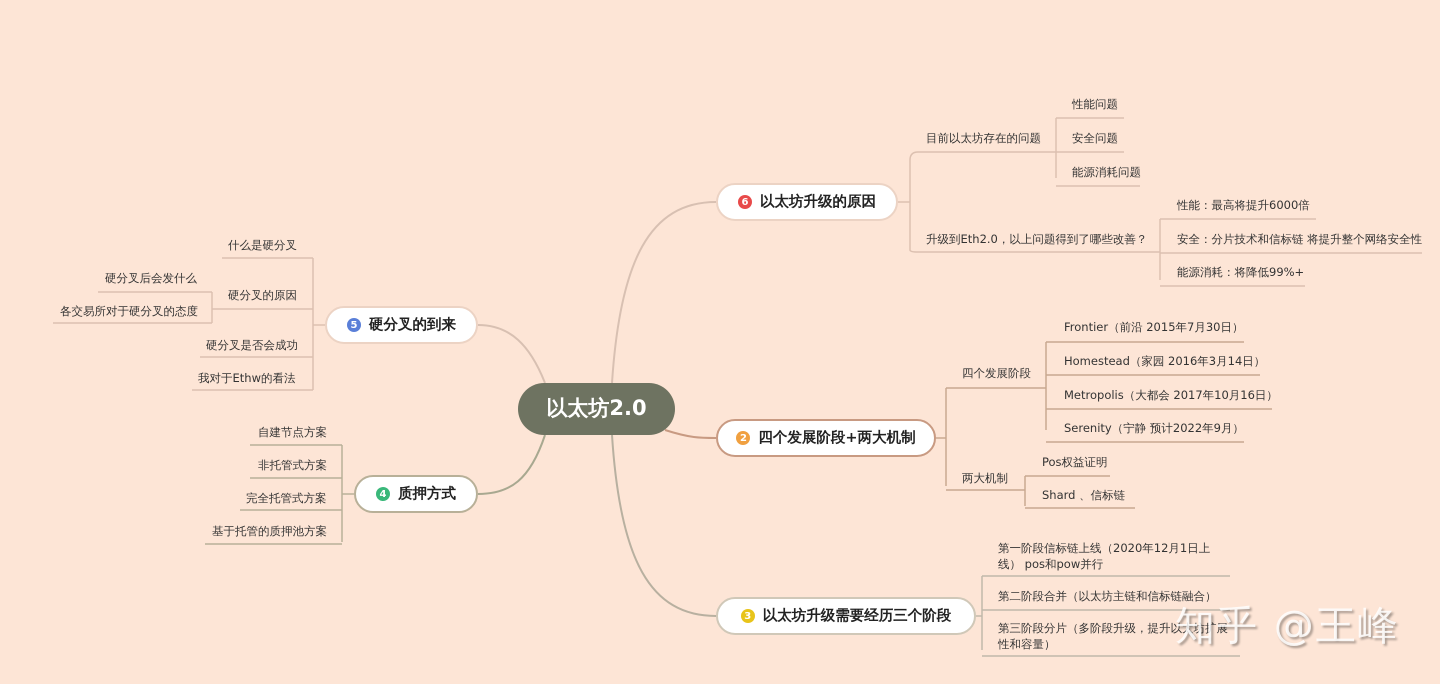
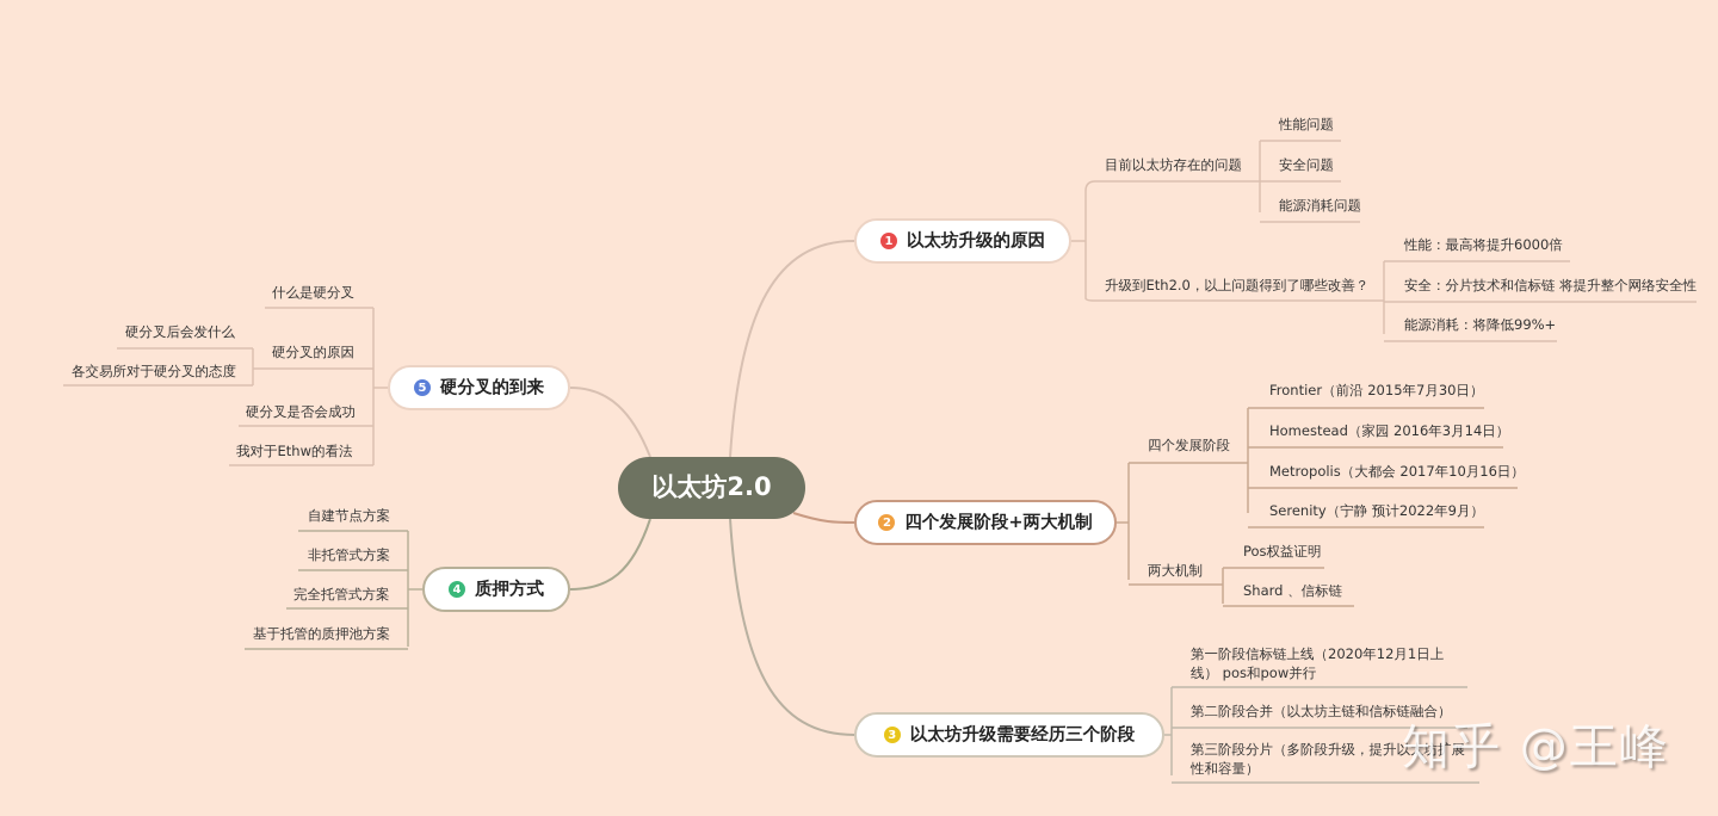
  以太坊2.0
- 6
+ 1
  以太坊升级的原因
  目前以太坊存在的问题
  性能问题
  安全问题
  能源消耗问题
  升级到Eth2.0，以上问题得到了哪些改善？
  性能：最高将提升6000倍
  安全：分片技术和信标链 将提升整个网络安全性
  能源消耗：将降低99%+
  2
  四个发展阶段+两大机制
  四个发展阶段
  Frontier（前沿 2015年7月30日）
  Homestead（家园 2016年3月14日）
  Metropolis（大都会 2017年10月16日）
  Serenity（宁静 预计2022年9月）
  两大机制
  Pos权益证明
  Shard 、信标链
  3
  以太坊升级需要经历三个阶段
  第一阶段信标链上线（2020年12月1日上线） pos和pow并行
  第二阶段合并（以太坊主链和信标链融合）
  第三阶段分片（多阶段升级，提升以太坊扩展性和容量）
  4
  质押方式
  自建节点方案
  非托管式方案
  完全托管式方案
  基于托管的质押池方案
  5
  硬分叉的到来
  什么是硬分叉
  硬分叉的原因
  硬分叉后会发什么
  各交易所对于硬分叉的态度
  硬分叉是否会成功
  我对于Ethw的看法
  知乎 @王峰
